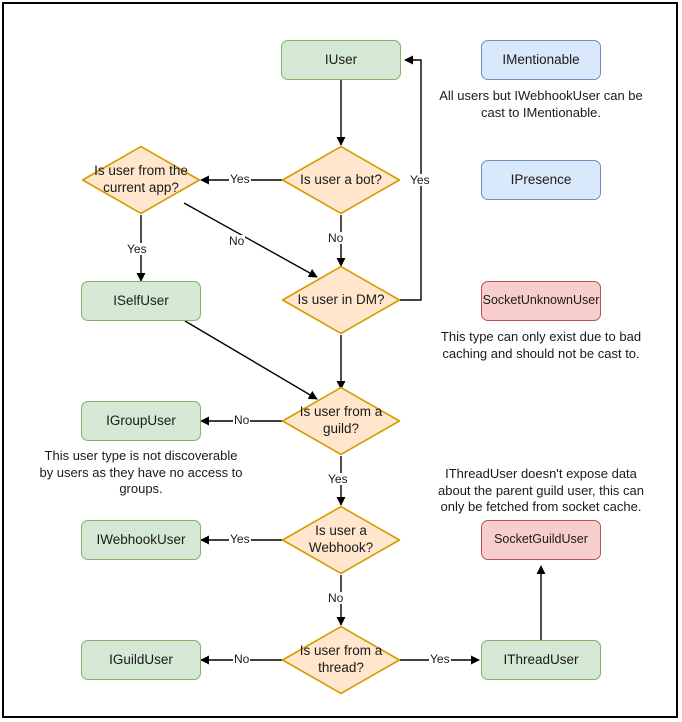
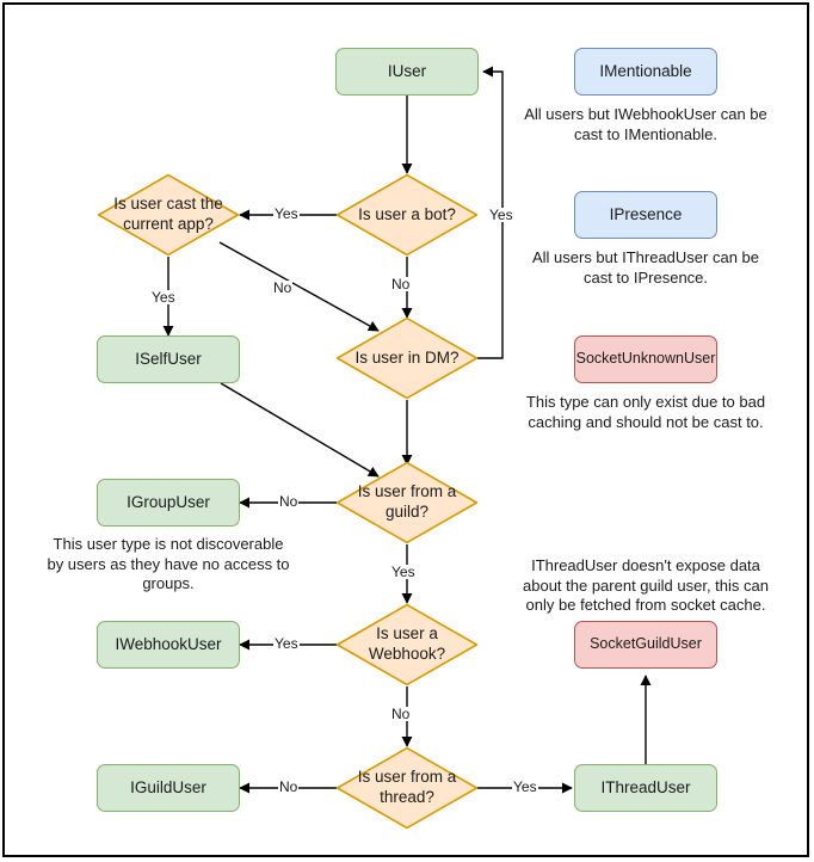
  IUser
  Is user a bot?
- Is user from the current app?
+ Is user cast the current app?
  ISelfUser
  Is user in DM?
  Is user from a guild?
  IGroupUser
  This user type is not discoverable by users as they have no access to groups.
  Is user a Webhook?
  IWebhookUser
  Is user from a thread?
  IGuildUser
  IThreadUser
  IMentionable
  All users but IWebhookUser can be cast to IMentionable.
  IPresence
+ All users but IThreadUser can be cast to IPresence.
  SocketUnknownUser
  This type can only exist due to bad caching and should not be cast to.
  IThreadUser doesn't expose data about the parent guild user, this can only be fetched from socket cache.
  SocketGuildUser
  Yes
  No
  Yes
  No
  Yes
  No
  Yes
  Yes
  No
  No
  Yes
